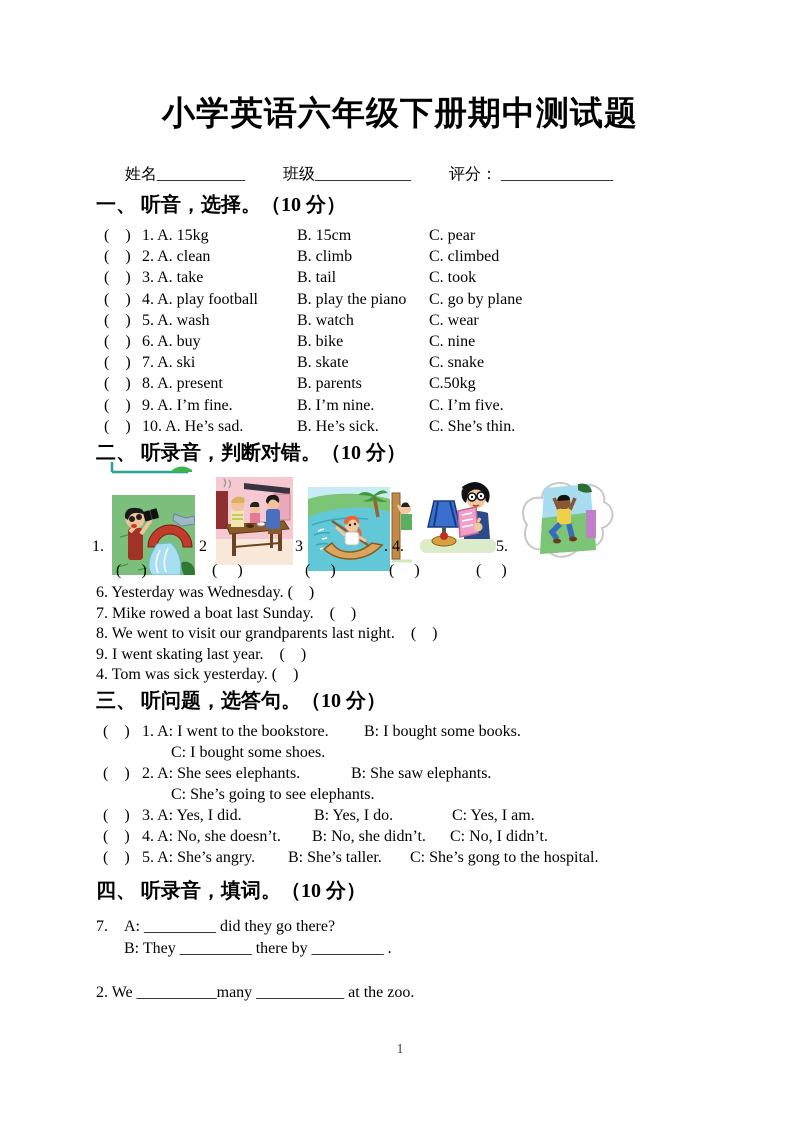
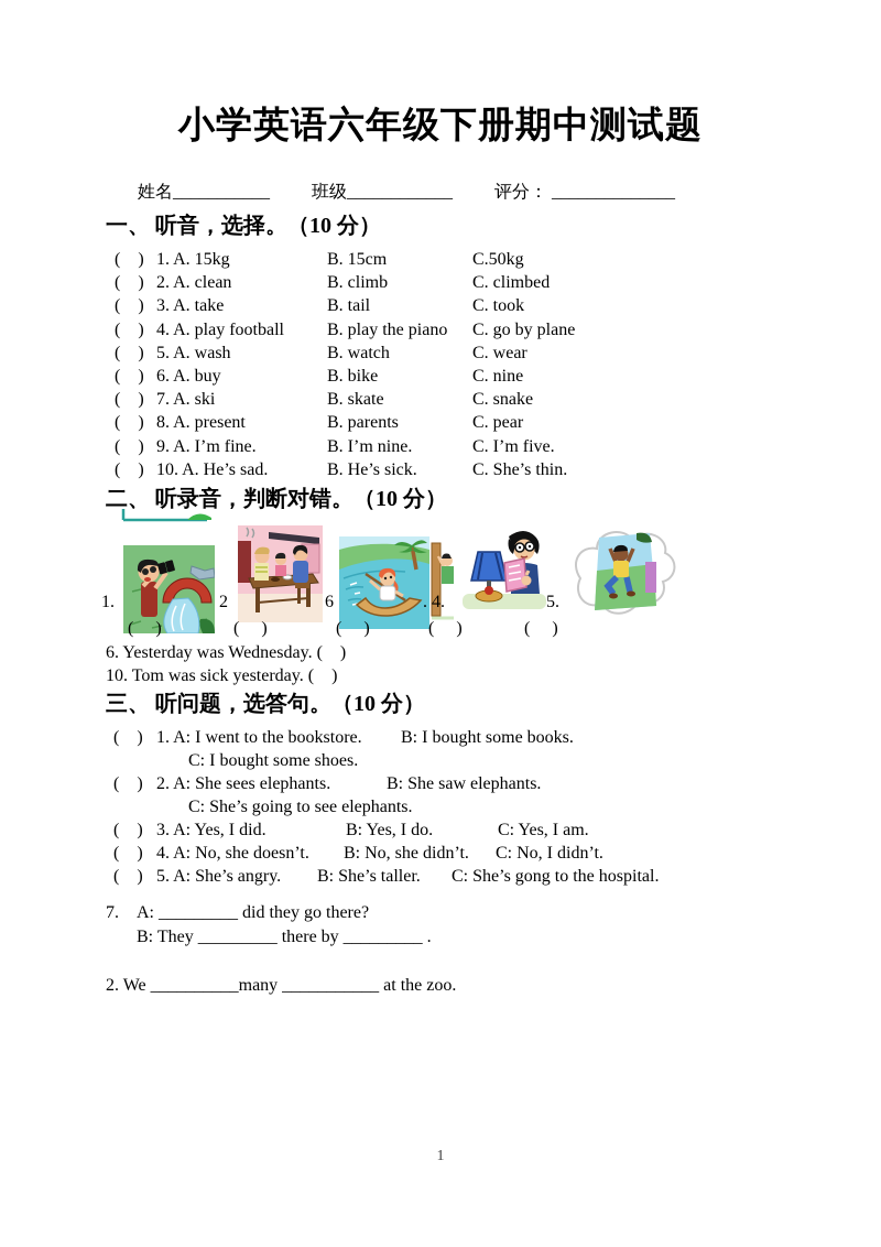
  小学英语六年级下册期中测试题
  姓名___________ 班级____________ 评分： ______________
  一、 听音，选择。（10 分）
  ( )
  1. A. 15kg
  B. 15cm
- C. pear
+ C.50kg
  ( )
  2. A. clean
  B. climb
  C. climbed
  ( )
  3. A. take
  B. tail
  C. took
  ( )
  4. A. play football
  B. play the piano
  C. go by plane
  ( )
  5. A. wash
  B. watch
  C. wear
  ( )
  6. A. buy
  B. bike
  C. nine
  ( )
  7. A. ski
  B. skate
  C. snake
  ( )
  8. A. present
  B. parents
- C.50kg
+ C. pear
  ( )
  9. A. I’m fine.
  B. I’m nine.
  C. I’m five.
  ( )
  10. A. He’s sad.
  B. He’s sick.
  C. She’s thin.
  二、 听录音，判断对错。（10 分）
  1.
  2
- 3
+ 6
  . 4.
  5.
  ( )
  ( )
  ( )
  ( )
  ( )
  6. Yesterday was Wednesday. ( )
- 7. Mike rowed a boat last Sunday. ( )
- 8. We went to visit our grandparents last night. ( )
- 9. I went skating last year. ( )
- 4. Tom was sick yesterday. ( )
+ 10. Tom was sick yesterday. ( )
  三、 听问题，选答句。（10 分）
  ( )
  1. A: I went to the bookstore.
  B: I bought some books.
  C: I bought some shoes.
  ( )
  2. A: She sees elephants.
  B: She saw elephants.
  C: She’s going to see elephants.
  ( )
  3. A: Yes, I did.
  B: Yes, I do.
  C: Yes, I am.
  ( )
  4. A: No, she doesn’t.
  B: No, she didn’t.
  C: No, I didn’t.
  ( )
  5. A: She’s angry.
  B: She’s taller.
  C: She’s gong to the hospital.
- 四、 听录音，填词。（10 分）
  7. A: _________ did they go there?
  B: They _________ there by _________ .
  2. We __________many ___________ at the zoo.
  1
